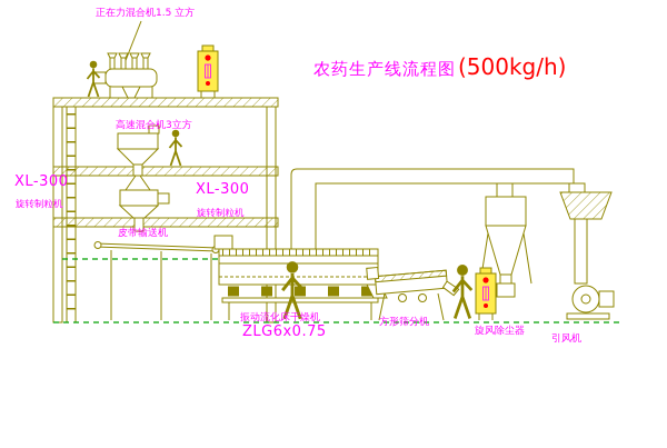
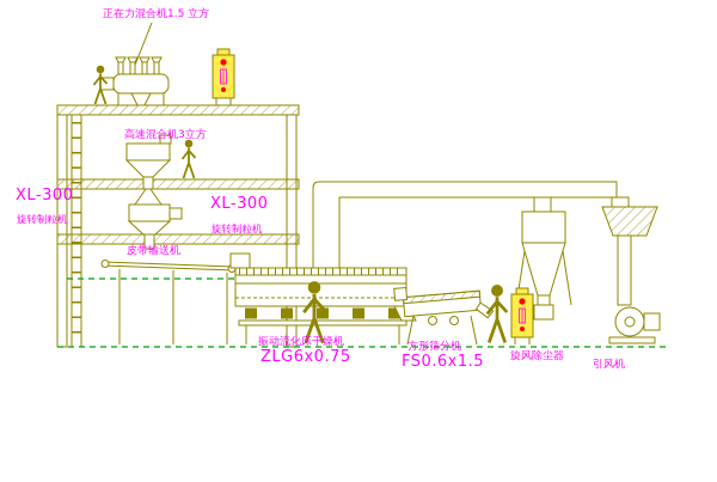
  正在力混合机1.5 立方
- 农药生产线流程图
- (500kg/h)
  高速混合机3立方
  XL-300
  旋转制粒机
  XL-300
  旋转制粒机
  皮带输送机
  振动流化床干燥机
  ZLG6x0.75
  方形筛分机
+ FS0.6x1.5
  旋风除尘器
  引风机
